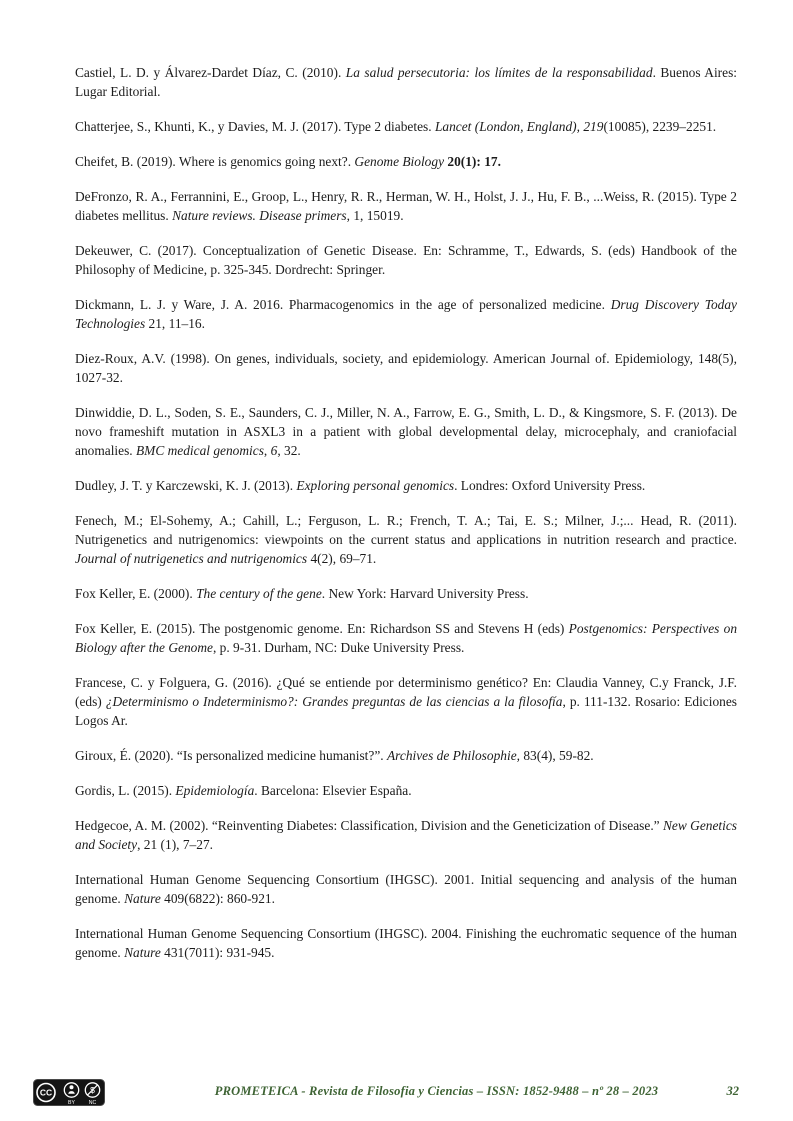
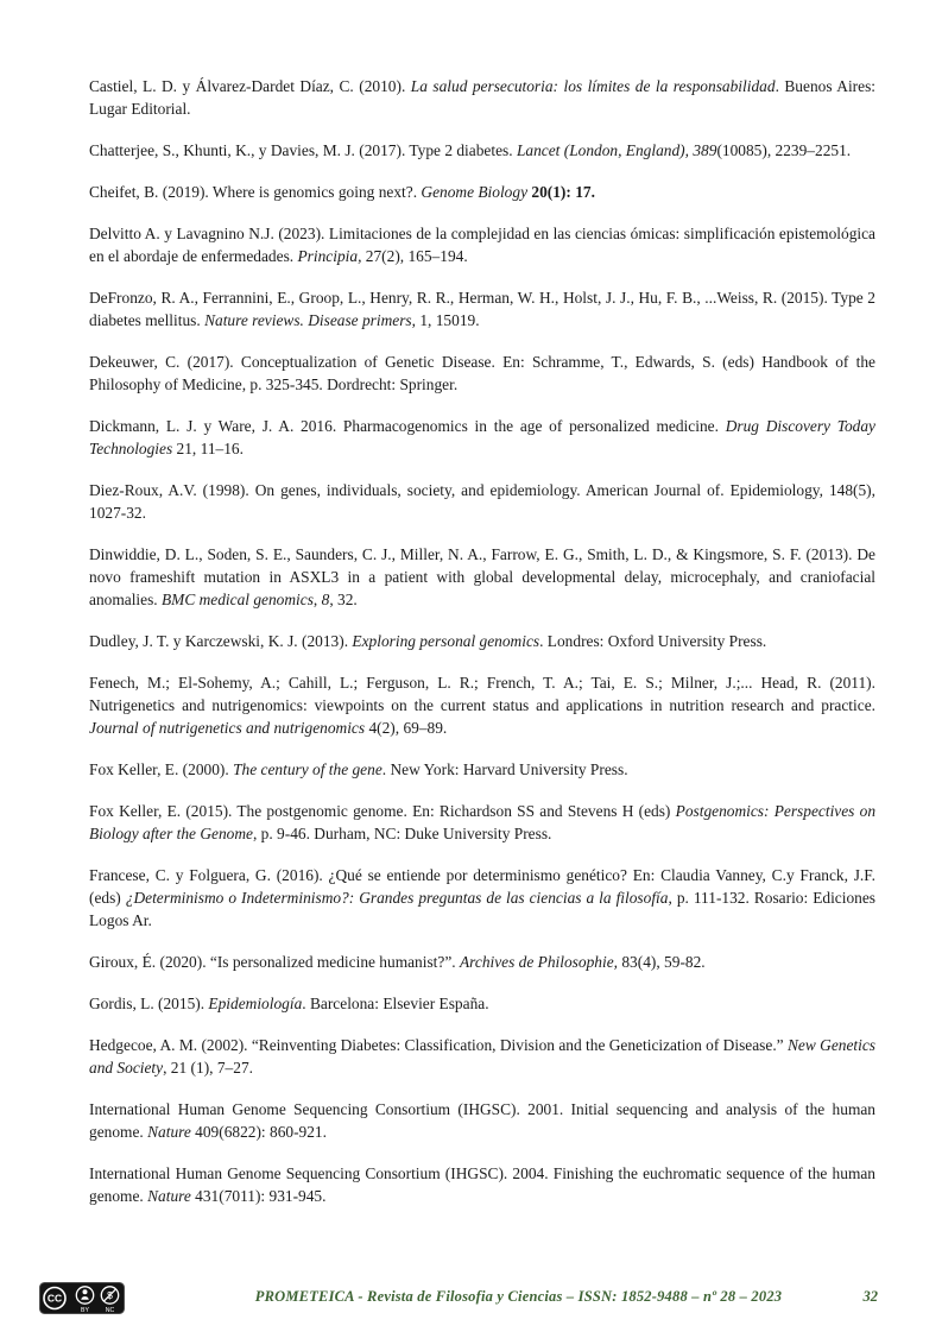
  Castiel, L. D. y Álvarez-Dardet Díaz, C. (2010). La salud persecutoria: los límites de la responsabilidad. Buenos Aires: Lugar Editorial.
- Chatterjee, S., Khunti, K., y Davies, M. J. (2017). Type 2 diabetes. Lancet (London, England), 219(10085), 2239–2251.
+ Chatterjee, S., Khunti, K., y Davies, M. J. (2017). Type 2 diabetes. Lancet (London, England), 389(10085), 2239–2251.
  Cheifet, B. (2019). Where is genomics going next?. Genome Biology 20(1): 17.
+ Delvitto A. y Lavagnino N.J. (2023). Limitaciones de la complejidad en las ciencias ómicas: simplificación epistemológica en el abordaje de enfermedades. Principia, 27(2), 165–194.
  DeFronzo, R. A., Ferrannini, E., Groop, L., Henry, R. R., Herman, W. H., Holst, J. J., Hu, F. B., ...Weiss, R. (2015). Type 2 diabetes mellitus. Nature reviews. Disease primers, 1, 15019.
  Dekeuwer, C. (2017). Conceptualization of Genetic Disease. En: Schramme, T., Edwards, S. (eds) Handbook of the Philosophy of Medicine, p. 325-345. Dordrecht: Springer.
  Dickmann, L. J. y Ware, J. A. 2016. Pharmacogenomics in the age of personalized medicine. Drug Discovery Today Technologies 21, 11–16.
  Diez-Roux, A.V. (1998). On genes, individuals, society, and epidemiology. American Journal of. Epidemiology, 148(5), 1027-32.
- Dinwiddie, D. L., Soden, S. E., Saunders, C. J., Miller, N. A., Farrow, E. G., Smith, L. D., & Kingsmore, S. F. (2013). De novo frameshift mutation in ASXL3 in a patient with global developmental delay, microcephaly, and craniofacial anomalies. BMC medical genomics, 6, 32.
+ Dinwiddie, D. L., Soden, S. E., Saunders, C. J., Miller, N. A., Farrow, E. G., Smith, L. D., & Kingsmore, S. F. (2013). De novo frameshift mutation in ASXL3 in a patient with global developmental delay, microcephaly, and craniofacial anomalies. BMC medical genomics, 8, 32.
  Dudley, J. T. y Karczewski, K. J. (2013). Exploring personal genomics. Londres: Oxford University Press.
- Fenech, M.; El-Sohemy, A.; Cahill, L.; Ferguson, L. R.; French, T. A.; Tai, E. S.; Milner, J.;... Head, R. (2011). Nutrigenetics and nutrigenomics: viewpoints on the current status and applications in nutrition research and practice. Journal of nutrigenetics and nutrigenomics 4(2), 69–71.
+ Fenech, M.; El-Sohemy, A.; Cahill, L.; Ferguson, L. R.; French, T. A.; Tai, E. S.; Milner, J.;... Head, R. (2011). Nutrigenetics and nutrigenomics: viewpoints on the current status and applications in nutrition research and practice. Journal of nutrigenetics and nutrigenomics 4(2), 69–89.
  Fox Keller, E. (2000). The century of the gene. New York: Harvard University Press.
- Fox Keller, E. (2015). The postgenomic genome. En: Richardson SS and Stevens H (eds) Postgenomics: Perspectives on Biology after the Genome, p. 9-31. Durham, NC: Duke University Press.
+ Fox Keller, E. (2015). The postgenomic genome. En: Richardson SS and Stevens H (eds) Postgenomics: Perspectives on Biology after the Genome, p. 9-46. Durham, NC: Duke University Press.
  Francese, C. y Folguera, G. (2016). ¿Qué se entiende por determinismo genético? En: Claudia Vanney, C.y Franck, J.F. (eds) ¿Determinismo o Indeterminismo?: Grandes preguntas de las ciencias a la filosofía, p. 111-132. Rosario: Ediciones Logos Ar.
  Giroux, É. (2020). “Is personalized medicine humanist?”. Archives de Philosophie, 83(4), 59-82.
  Gordis, L. (2015). Epidemiología. Barcelona: Elsevier España.
  Hedgecoe, A. M. (2002). “Reinventing Diabetes: Classification, Division and the Geneticization of Disease.” New Genetics and Society, 21 (1), 7–27.
  International Human Genome Sequencing Consortium (IHGSC). 2001. Initial sequencing and analysis of the human genome. Nature 409(6822): 860-921.
  International Human Genome Sequencing Consortium (IHGSC). 2004. Finishing the euchromatic sequence of the human genome. Nature 431(7011): 931-945.
  CC
  PROMETEICA - Revista de Filosofia y Ciencias – ISSN: 1852-9488 – nº 28 – 2023
  32
